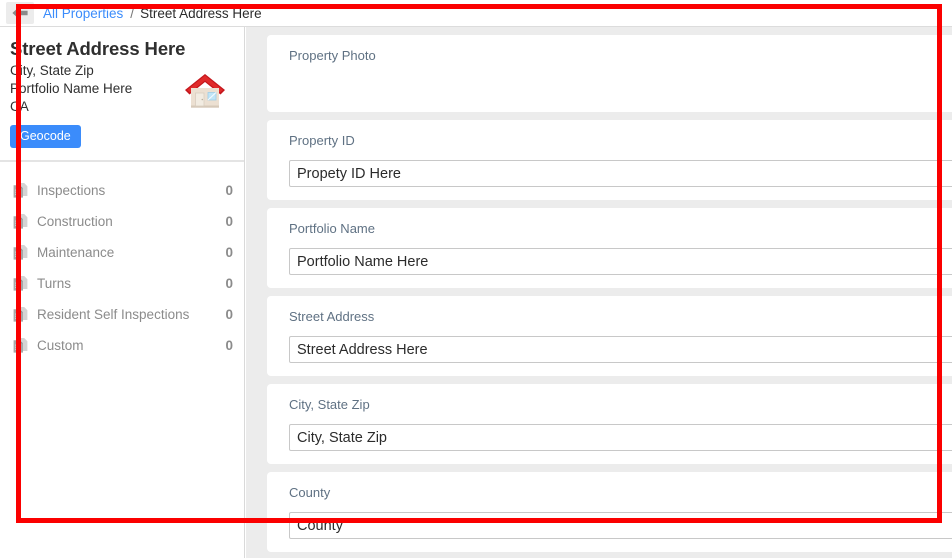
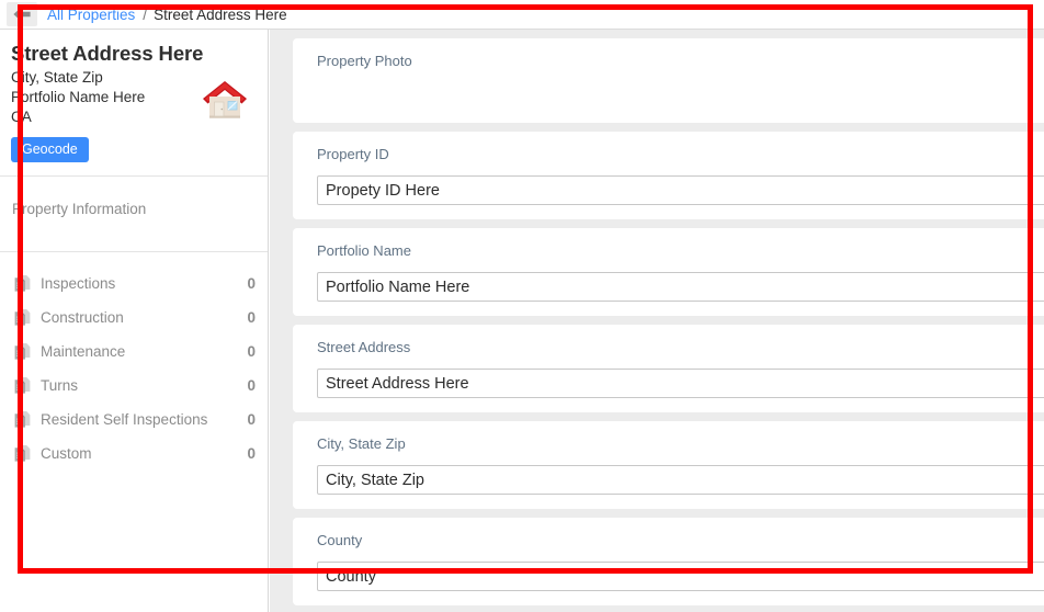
  All Properties
  /
  Street Address Here
  Street Address Here
  City, State Zip
  Portfolio Name Here
  CA
  Geocode
+ Property Information
  Inspections
  0
  Construction
  0
  Maintenance
  0
  Turns
  0
  Resident Self Inspections
  0
  Custom
  0
  Property Photo
  Property ID
  Propety ID Here
  Portfolio Name
  Portfolio Name Here
  Street Address
  Street Address Here
  City, State Zip
  City, State Zip
  County
  County
